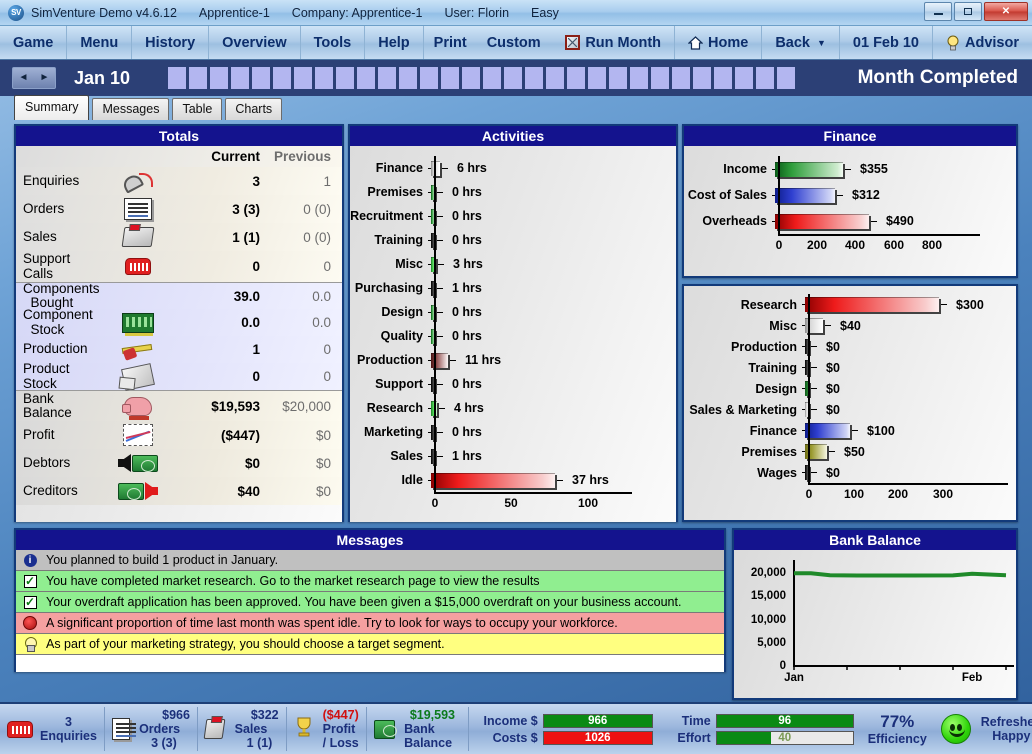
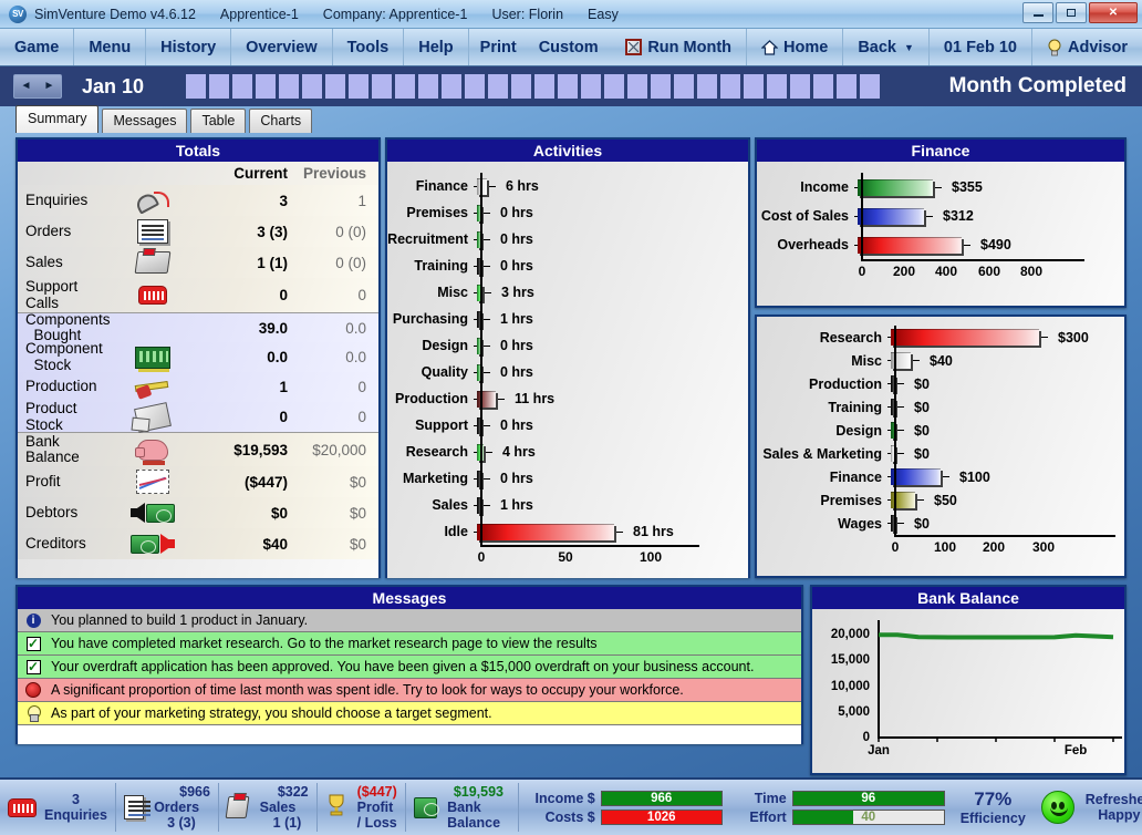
  SV
  SimVenture Demo v4.6.12
  Apprentice-1
  Company: Apprentice-1
  User: Florin
  Easy
  ✕
  Game
  Menu
  History
  Overview
  Tools
  Help
  Print
  Custom
  Run Month
  Home
  Back
  ▼
  01 Feb 10
  Advisor
  ◄
  ►
  Jan 10
  Month Completed
  Summary
  Messages
  Table
  Charts
  Totals
  Current
  Previous
  Enquiries
  3
  1
  Orders
  3 (3)
  0 (0)
  Sales
  1 (1)
  0 (0)
  Support
  Calls
  0
  0
  Components
  Bought
  39.0
  0.0
  Component
  Stock
  0.0
  0.0
  Production
  1
  0
  Product
  Stock
  0
  0
  Bank
  Balance
  $19,593
  $20,000
  Profit
  ($447)
  $0
  Debtors
  $0
  $0
  Creditors
  $40
  $0
  Activities
  Finance
  6 hrs
  Premises
  0 hrs
  Recruitment
  0 hrs
  Training
  0 hrs
  Misc
  3 hrs
  Purchasing
  1 hrs
  Design
  0 hrs
  Quality
  0 hrs
  Production
  11 hrs
  Support
  0 hrs
  Research
  4 hrs
  Marketing
  0 hrs
  Sales
  1 hrs
  Idle
- 37 hrs
+ 81 hrs
  0
  50
  100
  Finance
  Income
  $355
  Cost of Sales
  $312
  Overheads
  $490
  0
  200
  400
  600
  800
  Research
  $300
  Misc
  $40
  Production
  $0
  Training
  $0
  Design
  $0
  Sales & Marketing
  $0
  Finance
  $100
  Premises
  $50
  Wages
  $0
  0
  100
  200
  300
  Messages
  i
  You planned to build 1 product in January.
  ✓
  You have completed market research. Go to the market research page to view the results
  ✓
  Your overdraft application has been approved. You have been given a $15,000 overdraft on your business account.
  A significant proportion of time last month was spent idle. Try to look for ways to occupy your workforce.
  As part of your marketing strategy, you should choose a target segment.
  Bank Balance
  0
  5,000
  10,000
  15,000
  20,000
  Jan
  Feb
  3
  Enquiries
  $966
  Orders 3 (3)
  $322
  Sales 1 (1)
  ($447)
  Profit / Loss
  $19,593
  Bank Balance
  Income $
  966
  Costs $
  1026
  Time
  96
  Effort
  40
  77%
  Efficiency
  Refreshe
  Happy
